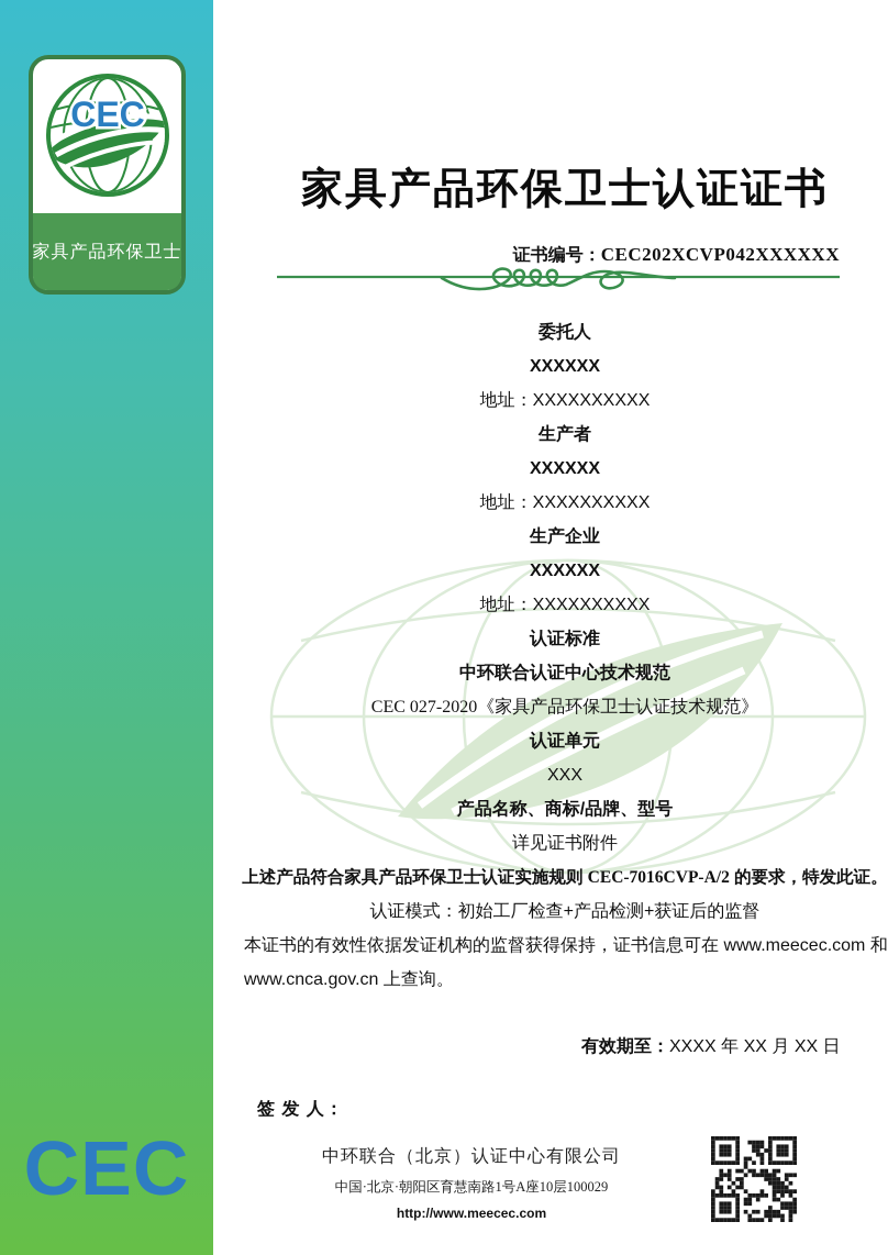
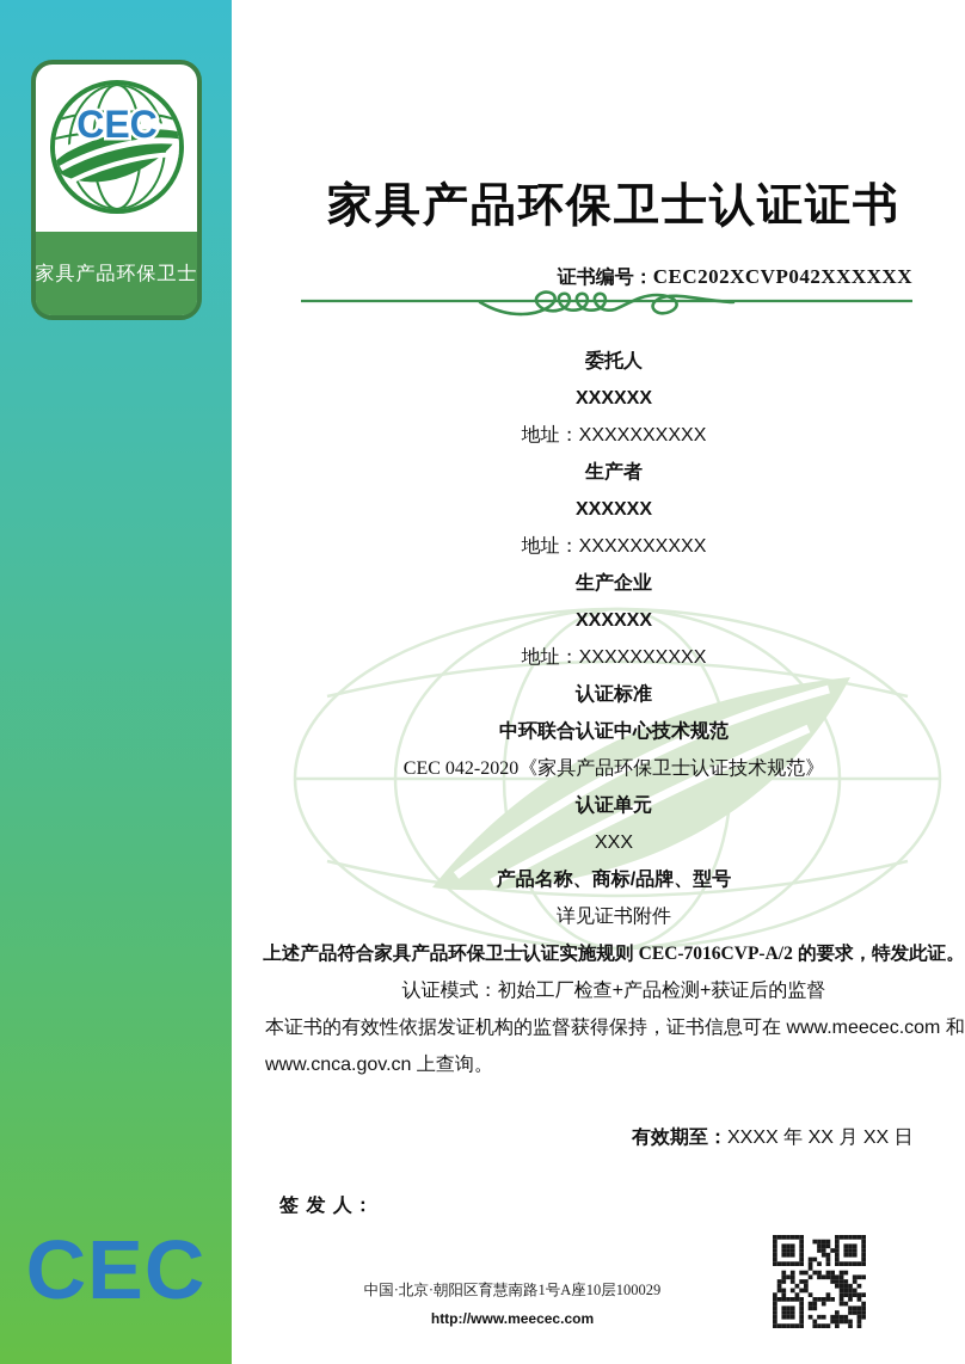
  CEC
  家具产品环保卫士
  CEC
  家具产品环保卫士认证证书
  证书编号：CEC202XCVP042XXXXXX
  委托人
  XXXXXX
  地址：XXXXXXXXXX
  生产者
  XXXXXX
  地址：XXXXXXXXXX
  生产企业
  XXXXXX
  地址：XXXXXXXXXX
  认证标准
  中环联合认证中心技术规范
- CEC 027-2020《家具产品环保卫士认证技术规范》
+ CEC 042-2020《家具产品环保卫士认证技术规范》
  认证单元
  XXX
  产品名称、商标/品牌、型号
  详见证书附件
  上述产品符合家具产品环保卫士认证实施规则 CEC-7016CVP-A/2 的要求，特发此证。
  认证模式：初始工厂检查+产品检测+获证后的监督
  本证书的有效性依据发证机构的监督获得保持，证书信息可在 www.meecec.com 和
  www.cnca.gov.cn 上查询。
  有效期至：XXXX 年 XX 月 XX 日
  签 发 人：
- 中环联合（北京）认证中心有限公司
  中国·北京·朝阳区育慧南路1号A座10层100029
  http://www.meecec.com
